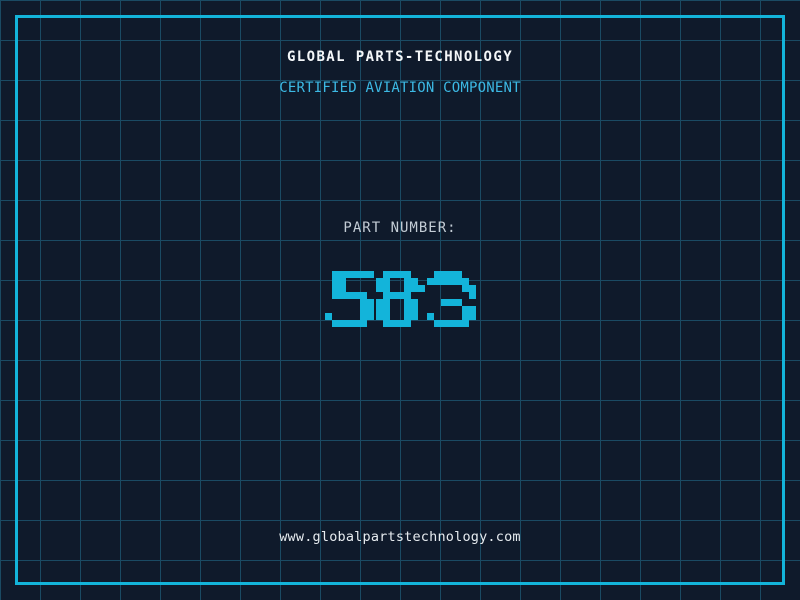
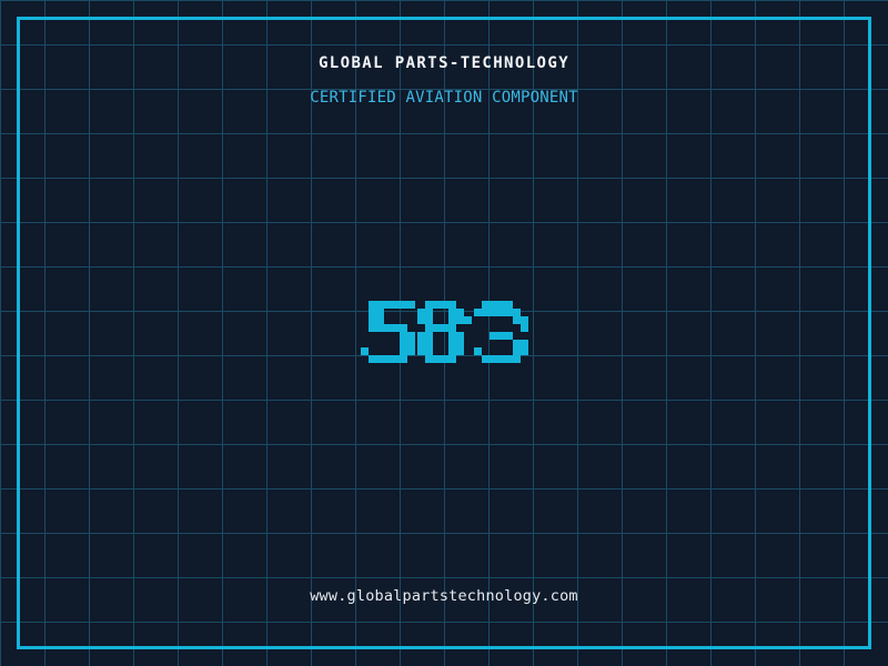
  GLOBAL PARTS-TECHNOLOGY
  CERTIFIED AVIATION COMPONENT
- PART NUMBER:
  www.globalpartstechnology.com
